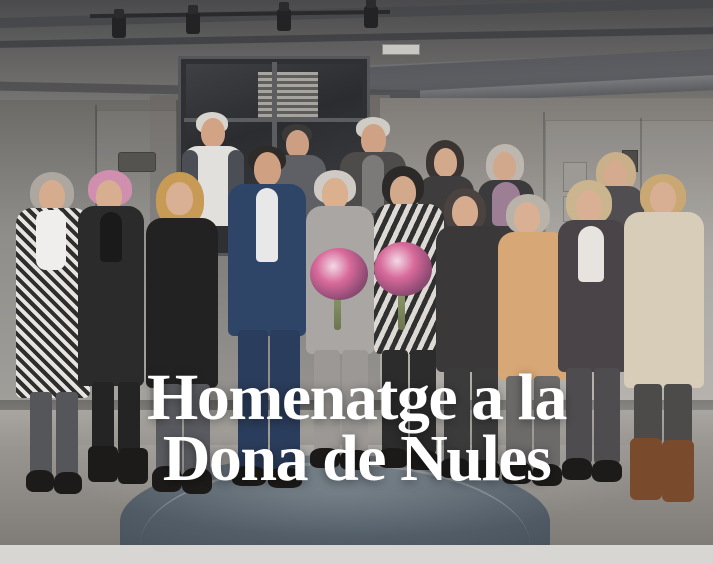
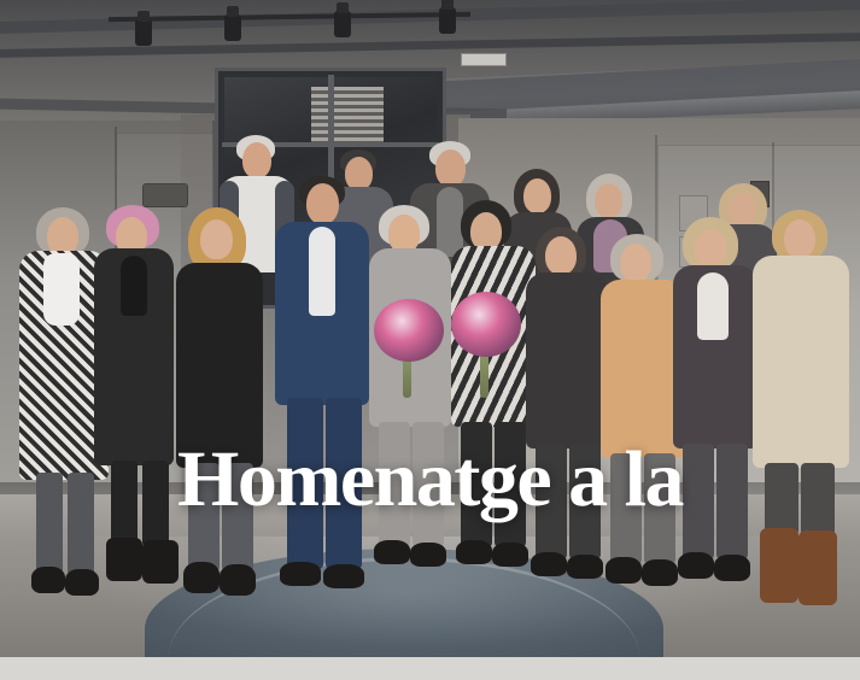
  Homenatge a la
- Dona de Nules
